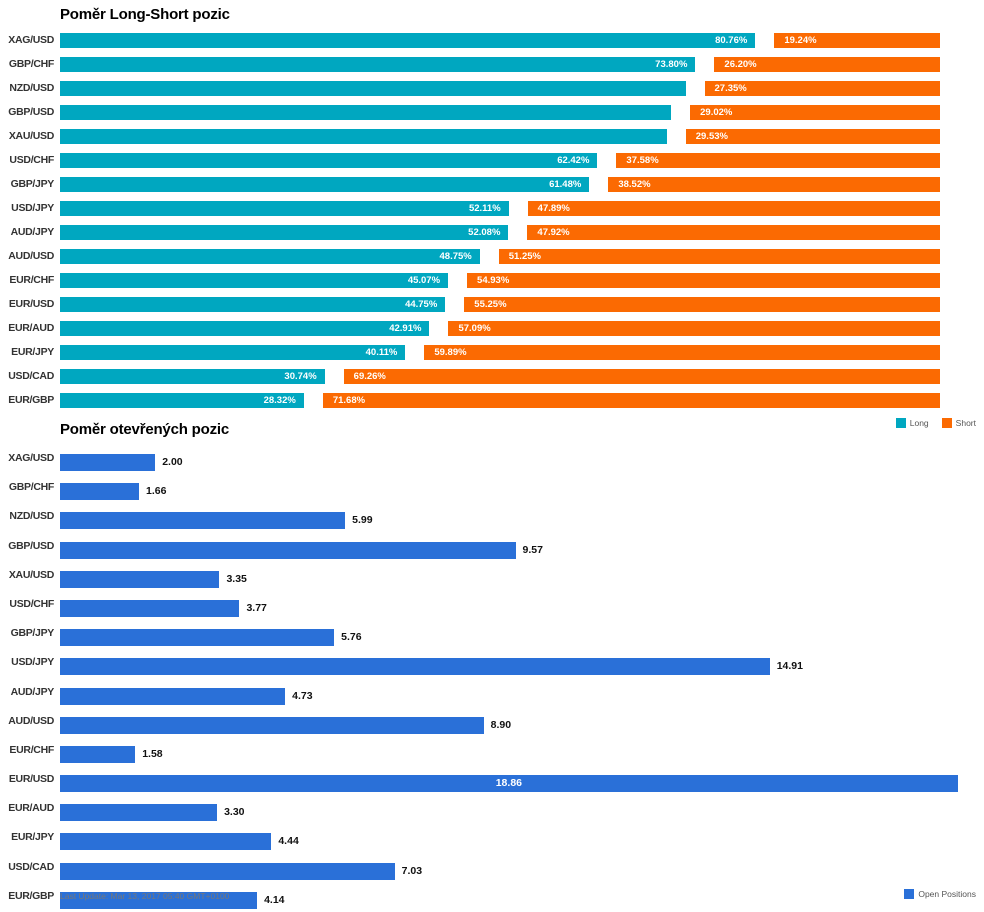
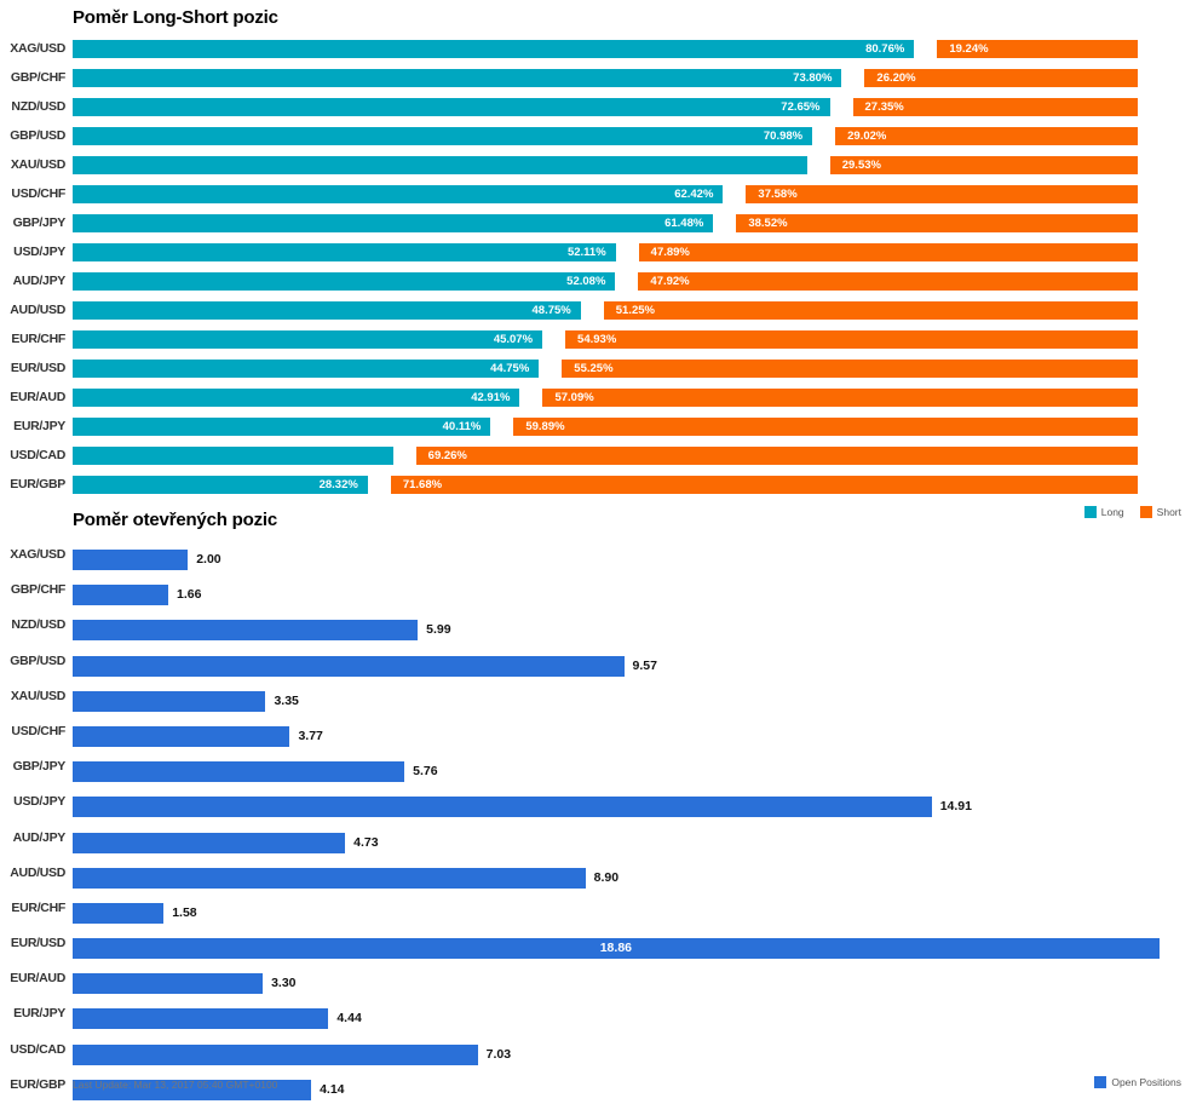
  Poměr Long-Short pozic
  XAG/USD
  80.76%
  19.24%
  GBP/CHF
  73.80%
  26.20%
  NZD/USD
+ 72.65%
  27.35%
  GBP/USD
+ 70.98%
  29.02%
  XAU/USD
  29.53%
  USD/CHF
  62.42%
  37.58%
  GBP/JPY
  61.48%
  38.52%
  USD/JPY
  52.11%
  47.89%
  AUD/JPY
  52.08%
  47.92%
  AUD/USD
  48.75%
  51.25%
  EUR/CHF
  45.07%
  54.93%
  EUR/USD
  44.75%
  55.25%
  EUR/AUD
  42.91%
  57.09%
  EUR/JPY
  40.11%
  59.89%
  USD/CAD
- 30.74%
  69.26%
  EUR/GBP
  28.32%
  71.68%
  Long
  Short
  Poměr otevřených pozic
  XAG/USD
  2.00
  GBP/CHF
  1.66
  NZD/USD
  5.99
  GBP/USD
  9.57
  XAU/USD
  3.35
  USD/CHF
  3.77
  GBP/JPY
  5.76
  USD/JPY
  14.91
  AUD/JPY
  4.73
  AUD/USD
  8.90
  EUR/CHF
  1.58
  EUR/USD
  18.86
  EUR/AUD
  3.30
  EUR/JPY
  4.44
  USD/CAD
  7.03
  EUR/GBP
  4.14
  Last Update: Mar 13, 2017 05:40 GMT+0100
  Open Positions
